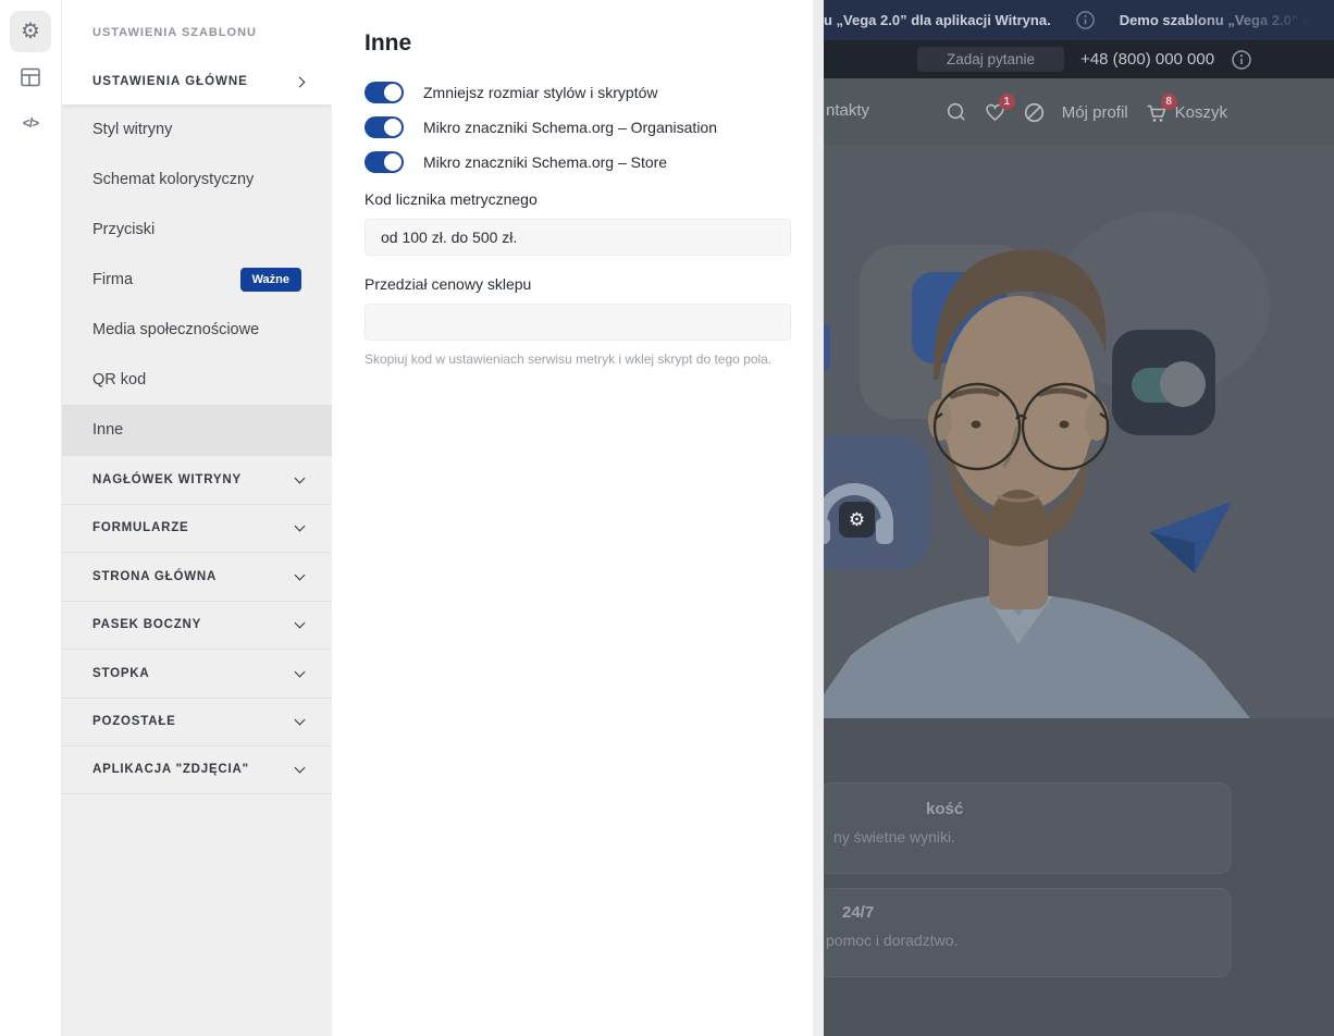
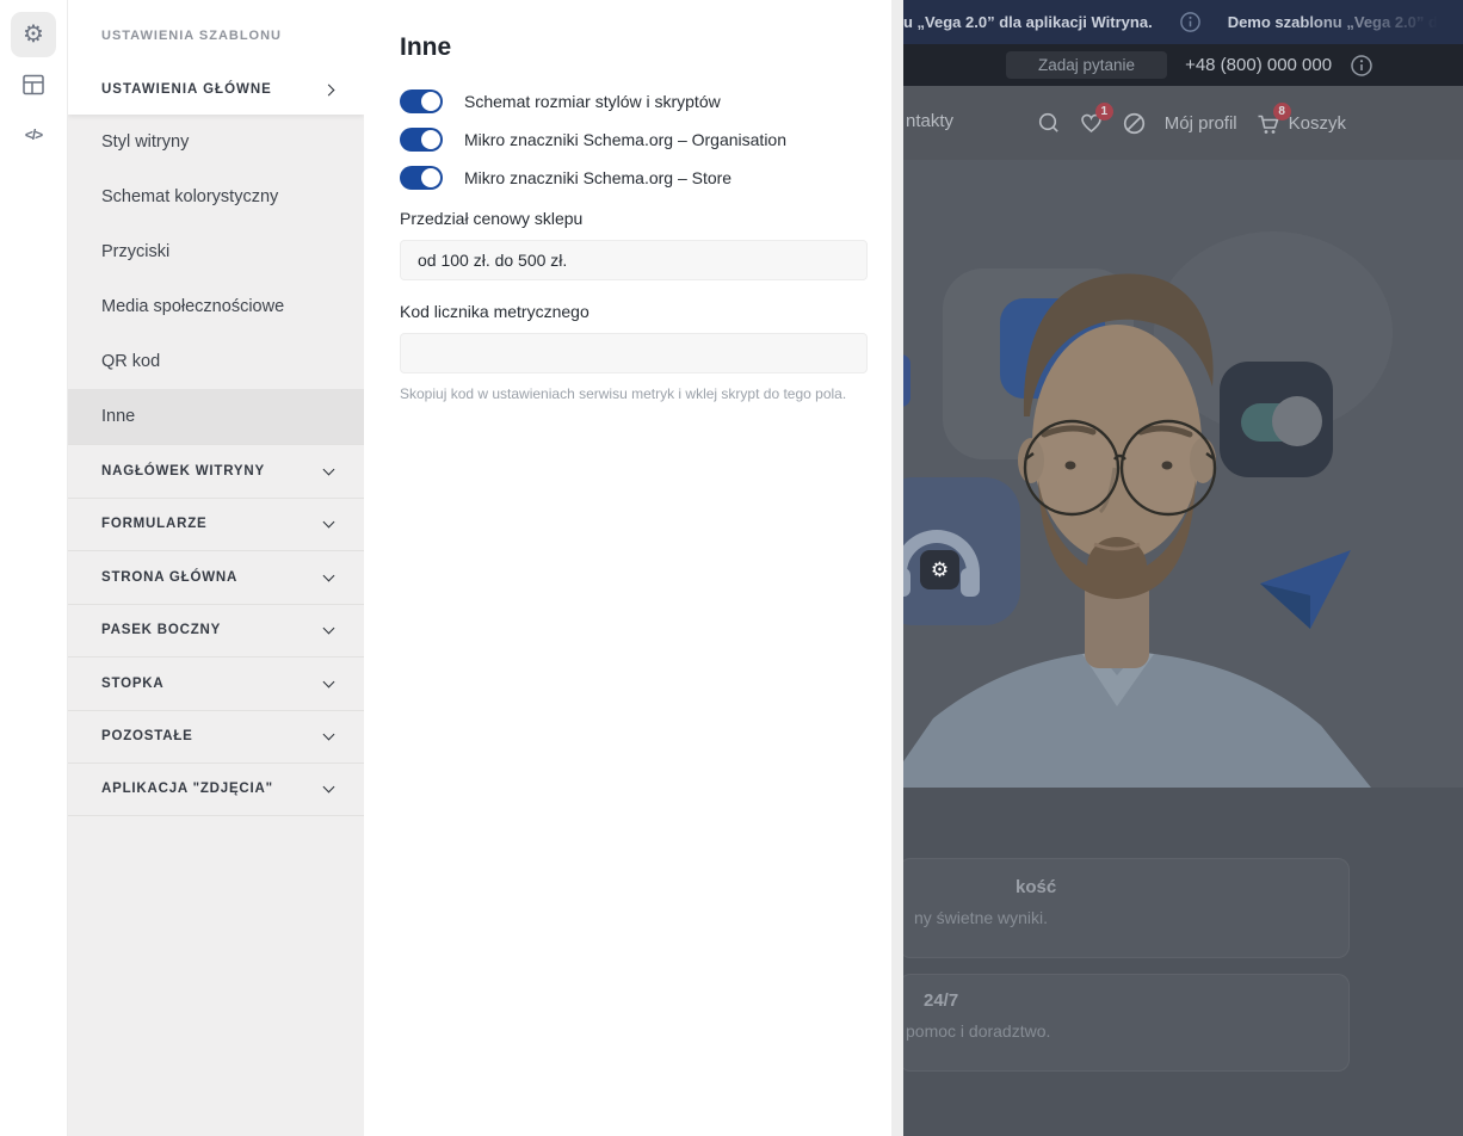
  ⚙
  </>
  USTAWIENIA SZABLONU
  USTAWIENIA GŁÓWNE
  Styl witryny
  Schemat kolorystyczny
  Przyciski
- Firma
- Ważne
  Media społecznościowe
  QR kod
  Inne
  NAGŁÓWEK WITRYNY
  FORMULARZE
  STRONA GŁÓWNA
  PASEK BOCZNY
  STOPKA
  POZOSTAŁE
  APLIKACJA "ZDJĘCIA"
  Inne
- Zmniejsz rozmiar stylów i skryptów
+ Schemat rozmiar stylów i skryptów
  Mikro znaczniki Schema.org – Organisation
  Mikro znaczniki Schema.org – Store
- Kod licznika metrycznego
+ Przedział cenowy sklepu
  od 100 zł. do 500 zł.
- Przedział cenowy sklepu
+ Kod licznika metrycznego
  Skopiuj kod w ustawieniach serwisu metryk i wklej skrypt do tego pola.
  u „Vega 2.0” dla aplikacji Witryna.
  Zadaj pytanie
  +48 (800) 000 000
  ntakty
  1
  Mój profil
  8
  Koszyk
  ⚙
  kość
  ny świetne wyniki.
  24/7
  pomoc i doradztwo.
